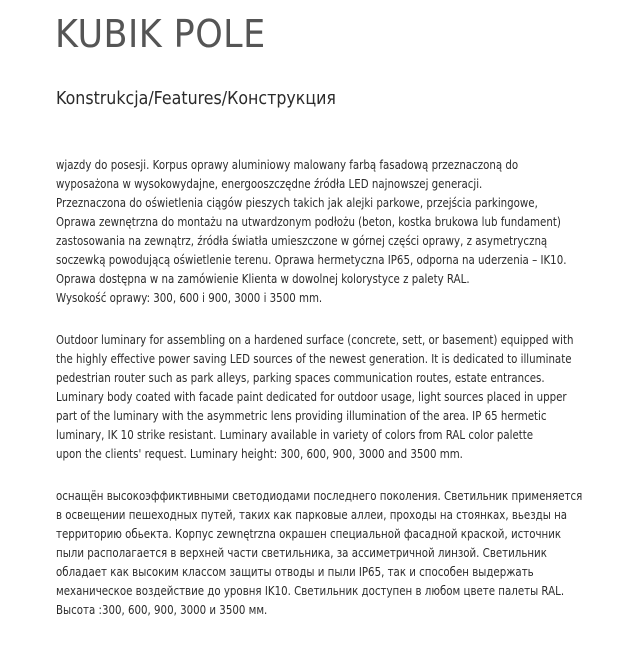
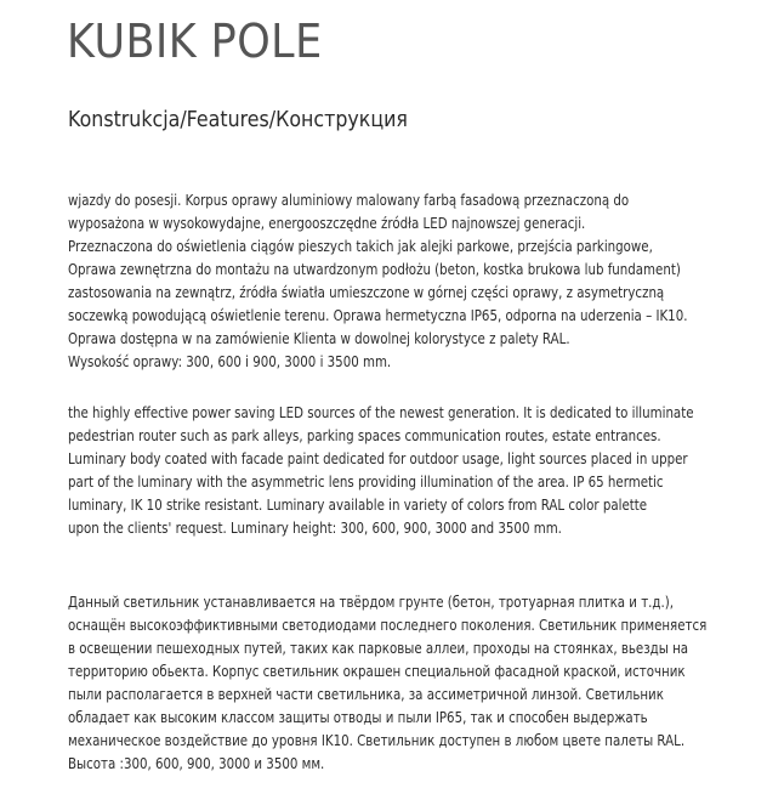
  KUBIK POLE
  Konstrukcja/Features/Конструкция
  wjazdy do posesji. Korpus oprawy aluminiowy malowany farbą fasadową przeznaczoną do
  wyposażona w wysokowydajne, energooszczędne źródła LED najnowszej generacji.
  Przeznaczona do oświetlenia ciągów pieszych takich jak alejki parkowe, przejścia parkingowe,
  Oprawa zewnętrzna do montażu na utwardzonym podłożu (beton, kostka brukowa lub fundament)
  zastosowania na zewnątrz, źródła światła umieszczone w górnej części oprawy, z asymetryczną
  soczewką powodującą oświetlenie terenu. Oprawa hermetyczna IP65, odporna na uderzenia – IK10.
  Oprawa dostępna w na zamówienie Klienta w dowolnej kolorystyce z palety RAL.
  Wysokość oprawy: 300, 600 i 900, 3000 i 3500 mm.
- Outdoor luminary for assembling on a hardened surface (concrete, sett, or basement) equipped with
  the highly effective power saving LED sources of the newest generation. It is dedicated to illuminate
  pedestrian router such as park alleys, parking spaces communication routes, estate entrances.
  Luminary body coated with facade paint dedicated for outdoor usage, light sources placed in upper
  part of the luminary with the asymmetric lens providing illumination of the area. IP 65 hermetic
  luminary, IK 10 strike resistant. Luminary available in variety of colors from RAL color palette
  upon the clients' request. Luminary height: 300, 600, 900, 3000 and 3500 mm.
+ Данный светильник устанавливается на твёрдом грунте (бетон, тротуарная плитка и т.д.),
  оснащён высокоэффиктивными светодиодами последнего поколения. Светильник применяется
  в освещении пешеходных путей, таких как парковые аллеи, проходы на стоянках, вьезды на
- территорию обьекта. Корпус zewnętrzna окрашен специальной фасадной краской, источник
+ территорию обьекта. Корпус светильник окрашен специальной фасадной краской, источник
  пыли располагается в верхней части светильника, за ассиметричной линзой. Светильник
  обладает как высоким классом защиты отводы и пыли IP65, так и способен выдержать
  механическое воздействие до уровня IK10. Светильник доступен в любом цвете палеты RAL.
  Высота :300, 600, 900, 3000 и 3500 мм.
